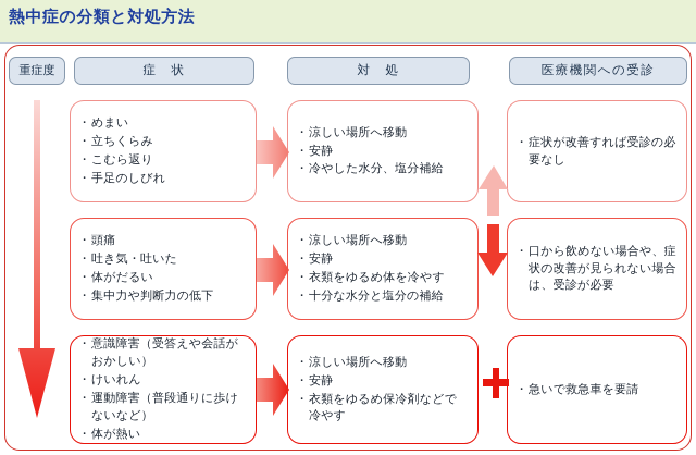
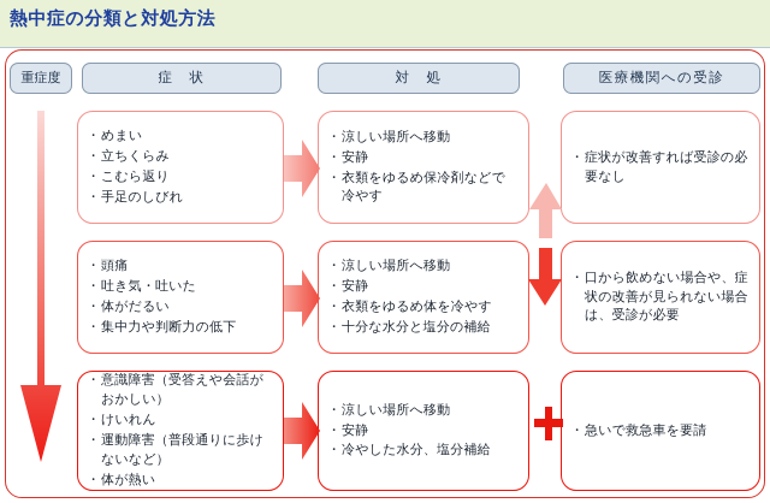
  熱中症の分類と対処方法
  重症度
  症 状
  対 処
  医療機関への受診
  めまい
  立ちくらみ
  こむら返り
  手足のしびれ
  涼しい場所へ移動
  安静
- 冷やした水分、塩分補給
+ 衣類をゆるめ保冷剤などで冷やす
  症状が改善すれば受診の必要なし
  頭痛
  吐き気・吐いた
  体がだるい
  集中力や判断力の低下
  涼しい場所へ移動
  安静
  衣類をゆるめ体を冷やす
  十分な水分と塩分の補給
  口から飲めない場合や、症状の改善が見られない場合は、受診が必要
  意識障害（受答えや会話がおかしい）
  けいれん
  運動障害（普段通りに歩けないなど）
  体が熱い
  涼しい場所へ移動
  安静
- 衣類をゆるめ保冷剤などで冷やす
+ 冷やした水分、塩分補給
  急いで救急車を要請
